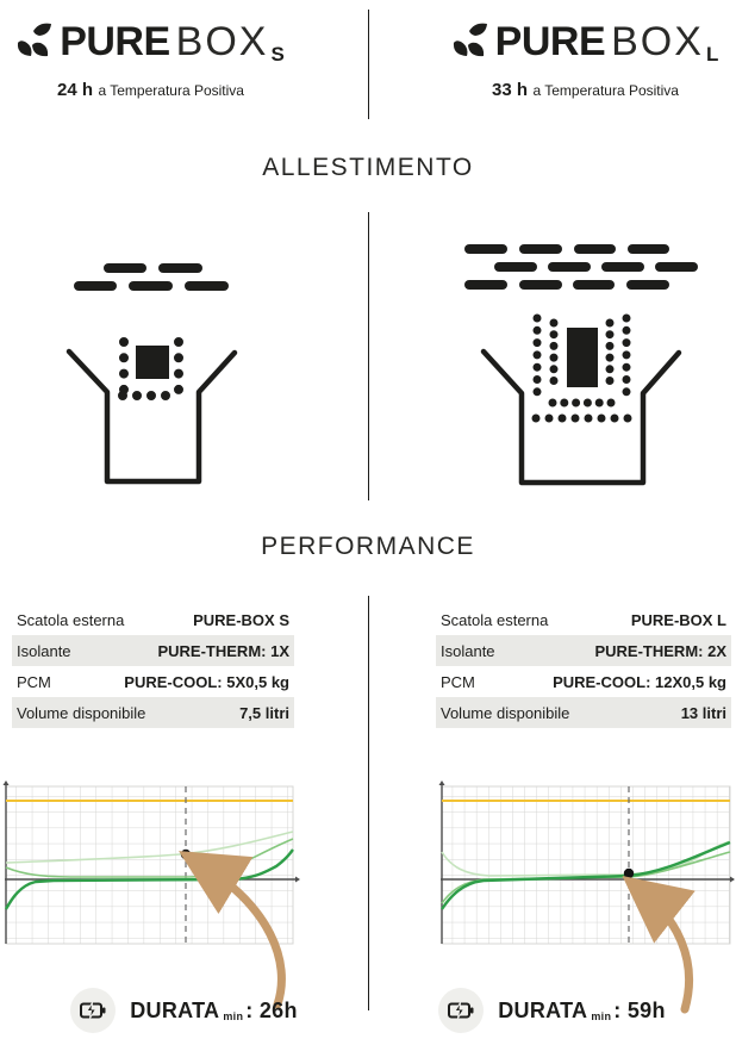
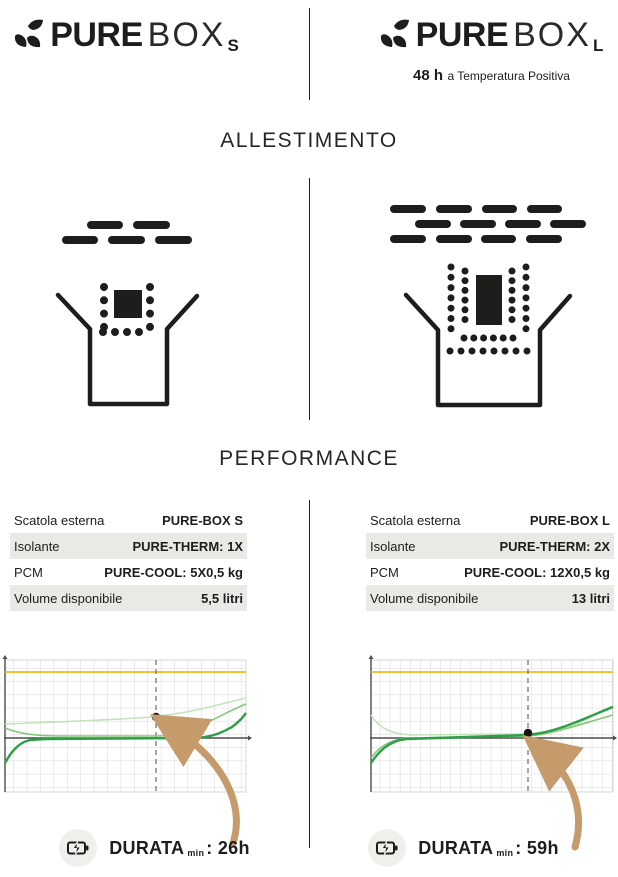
  PURE
  BOX
  S
- 24 h a Temperatura Positiva
  PURE
  BOX
  L
- 33 h a Temperatura Positiva
+ 48 h a Temperatura Positiva
  ALLESTIMENTO
  PERFORMANCE
  Scatola esterna
  PURE-BOX S
  Isolante
  PURE-THERM: 1X
  PCM
  PURE-COOL: 5X0,5 kg
  Volume disponibile
- 7,5 litri
+ 5,5 litri
  Scatola esterna
  PURE-BOX L
  Isolante
  PURE-THERM: 2X
  PCM
  PURE-COOL: 12X0,5 kg
  Volume disponibile
  13 litri
  DURATA
  min
  : 26h
  DURATA
  min
  : 59h
